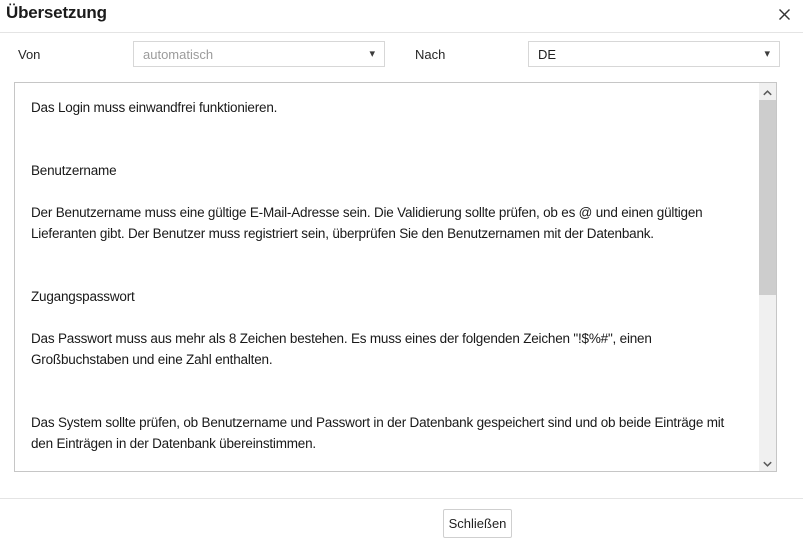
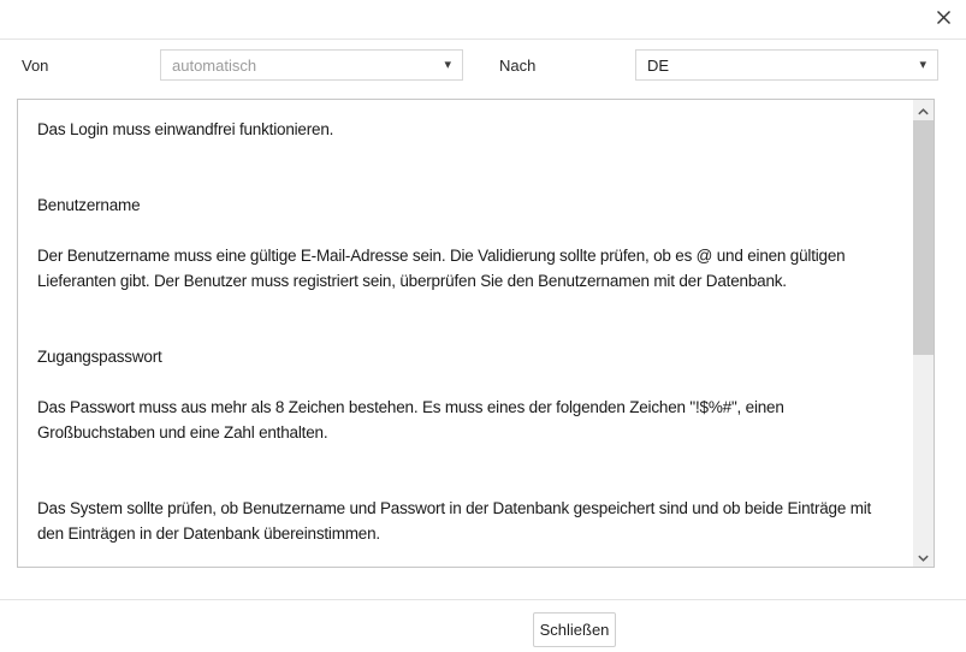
- Übersetzung
  Von
  automatisch
  ▾
  Nach
  DE
  ▾
  Das Login muss einwandfrei funktionieren.
  Benutzername
  Der Benutzername muss eine gültige E-Mail-Adresse sein. Die Validierung sollte prüfen, ob es @ und einen gültigen
  Lieferanten gibt. Der Benutzer muss registriert sein, überprüfen Sie den Benutzernamen mit der Datenbank.
  Zugangspasswort
  Das Passwort muss aus mehr als 8 Zeichen bestehen. Es muss eines der folgenden Zeichen "!$%#", einen
  Großbuchstaben und eine Zahl enthalten.
  Das System sollte prüfen, ob Benutzername und Passwort in der Datenbank gespeichert sind und ob beide Einträge mit
  den Einträgen in der Datenbank übereinstimmen.
  Schließen
